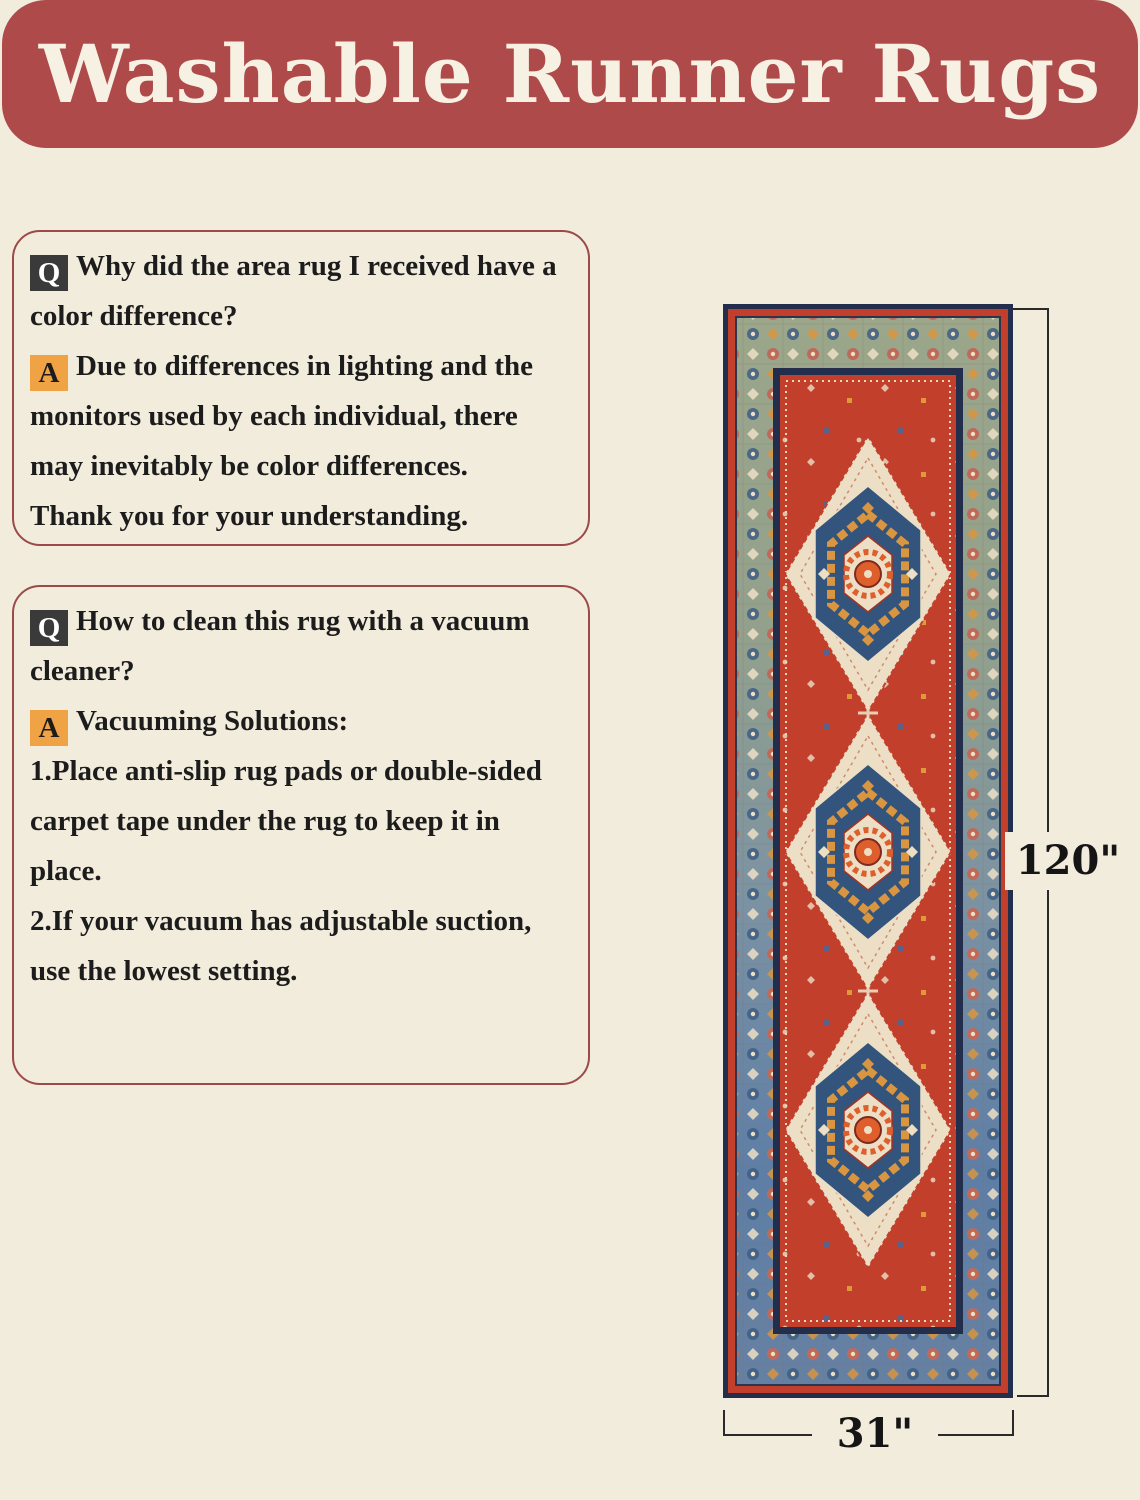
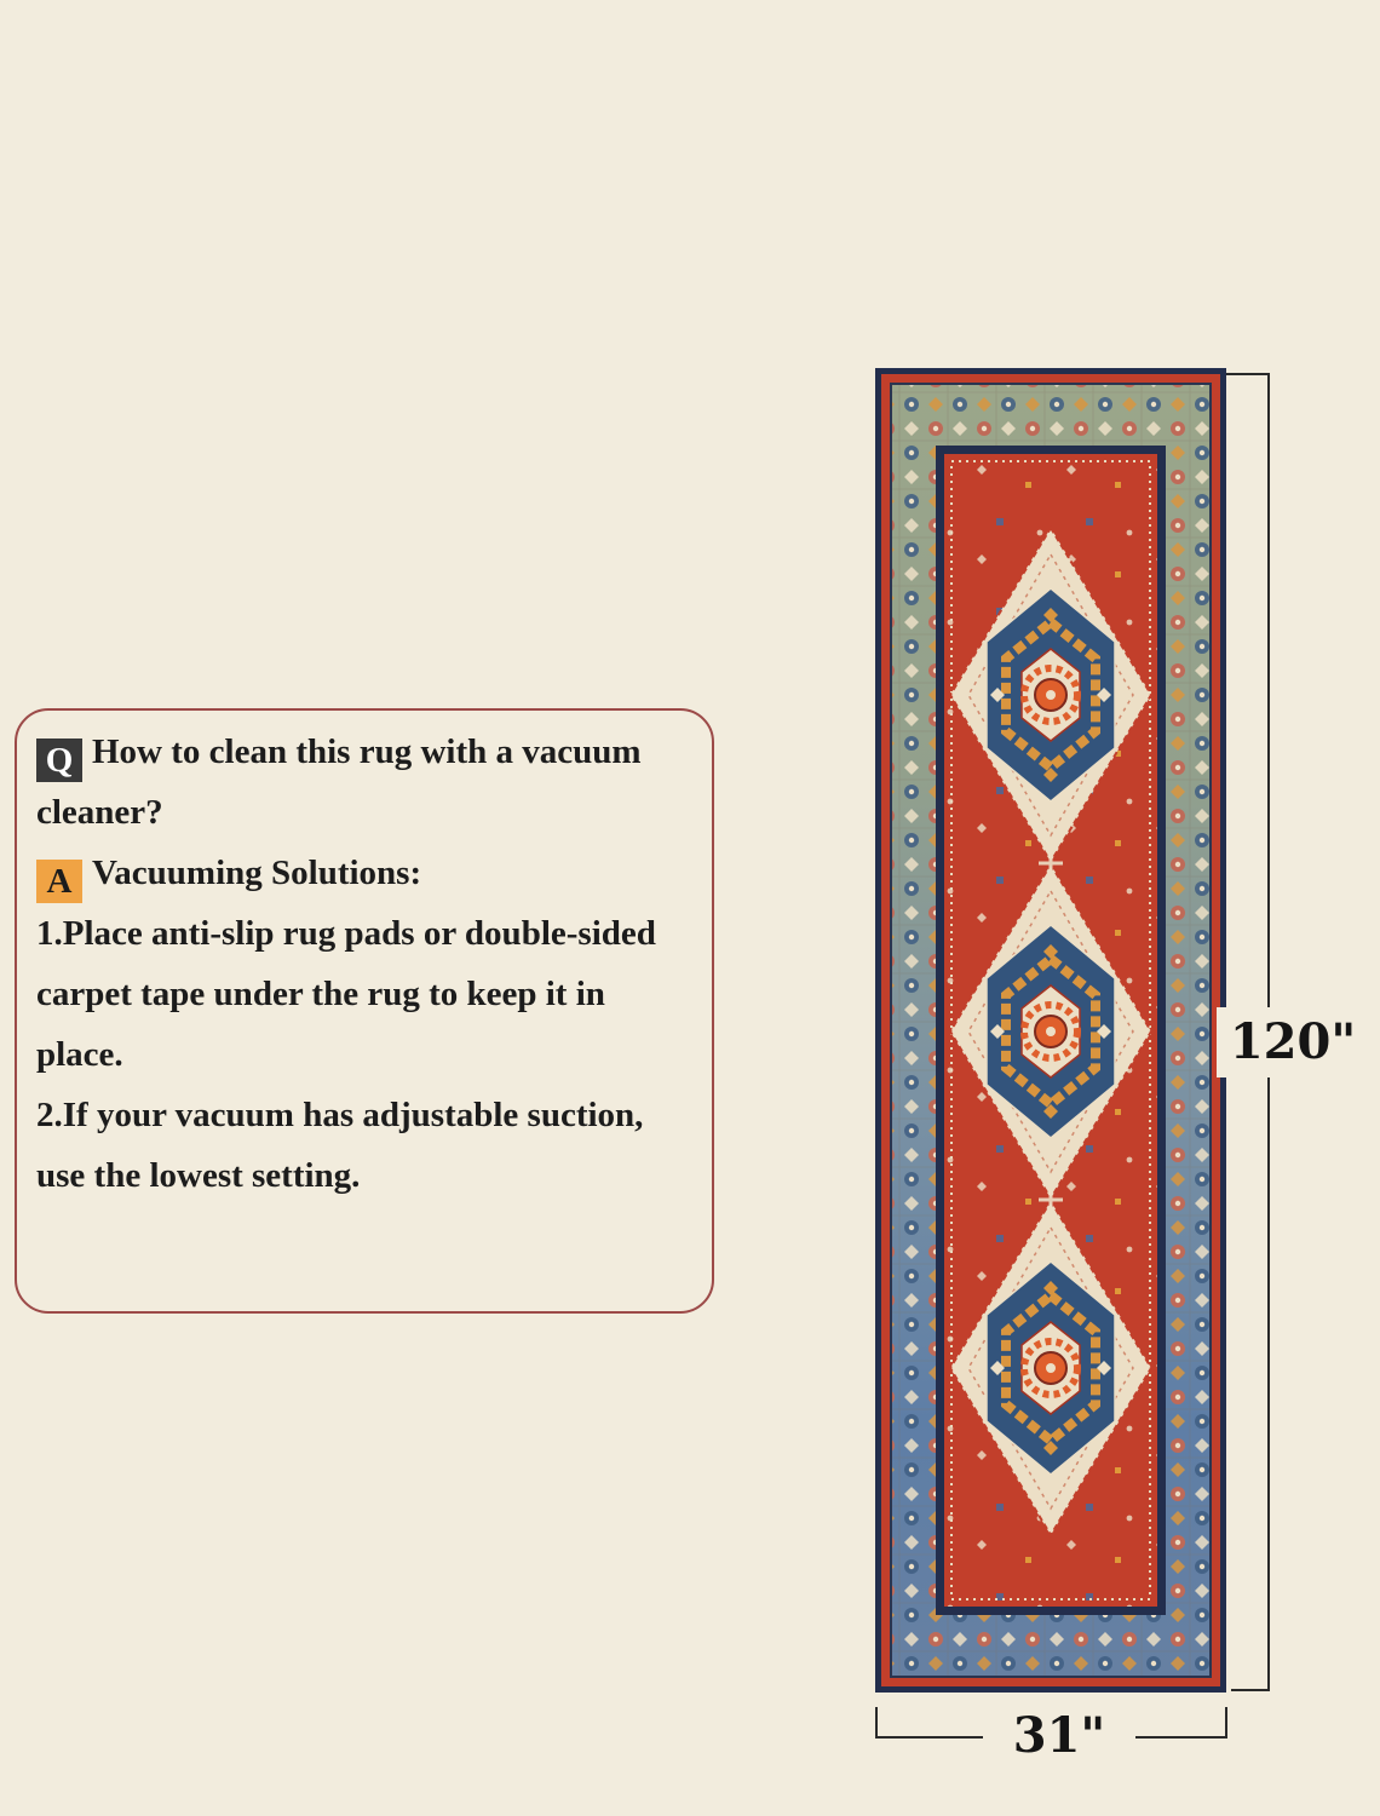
- Washable Runner Rugs
- Q Why did the area rug I received have a
- color difference?
- A Due to differences in lighting and the
- monitors used by each individual, there
- may inevitably be color differences.
- Thank you for your understanding.
  Q How to clean this rug with a vacuum
  cleaner?
  A Vacuuming Solutions:
  1.Place anti-slip rug pads or double-sided
  carpet tape under the rug to keep it in
  place.
  2.If your vacuum has adjustable suction,
  use the lowest setting.
  120"
  31"
